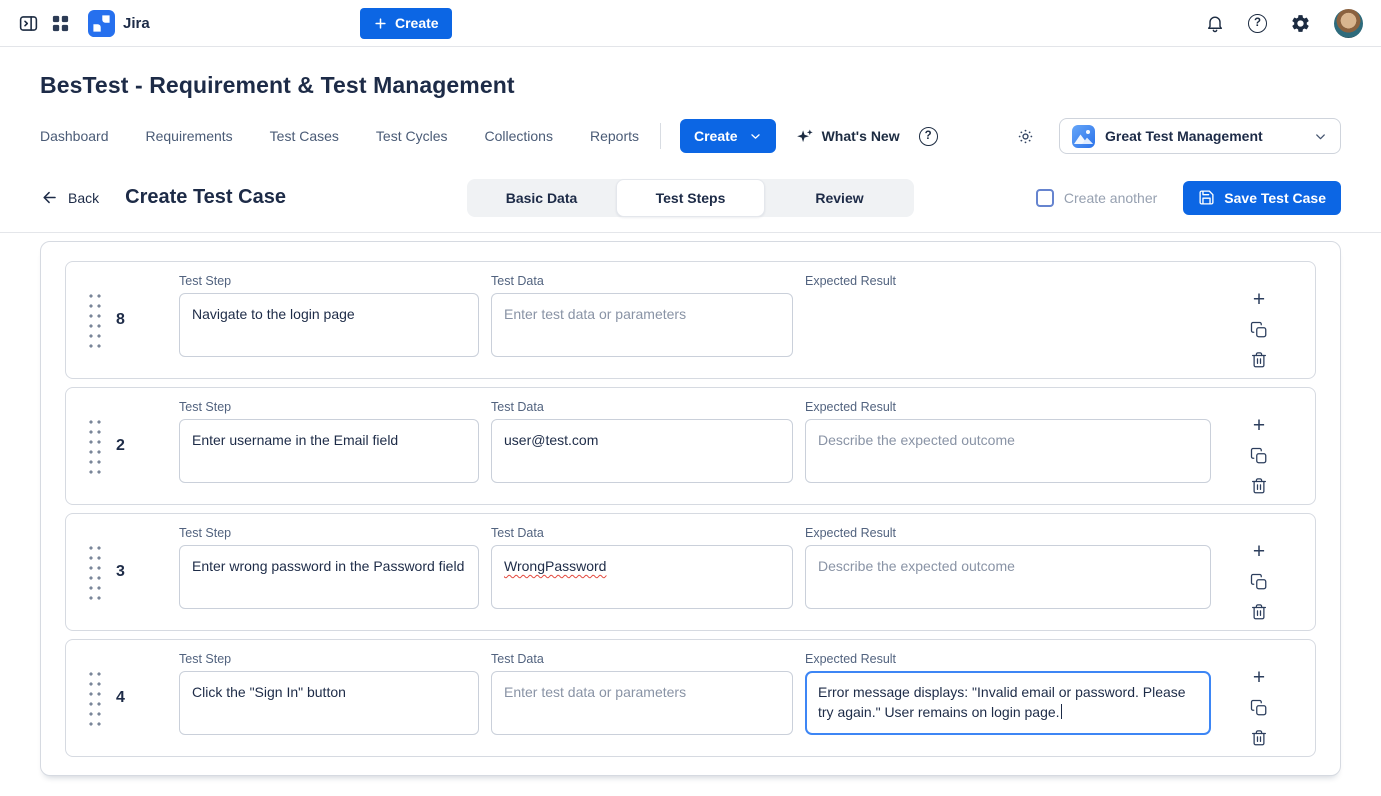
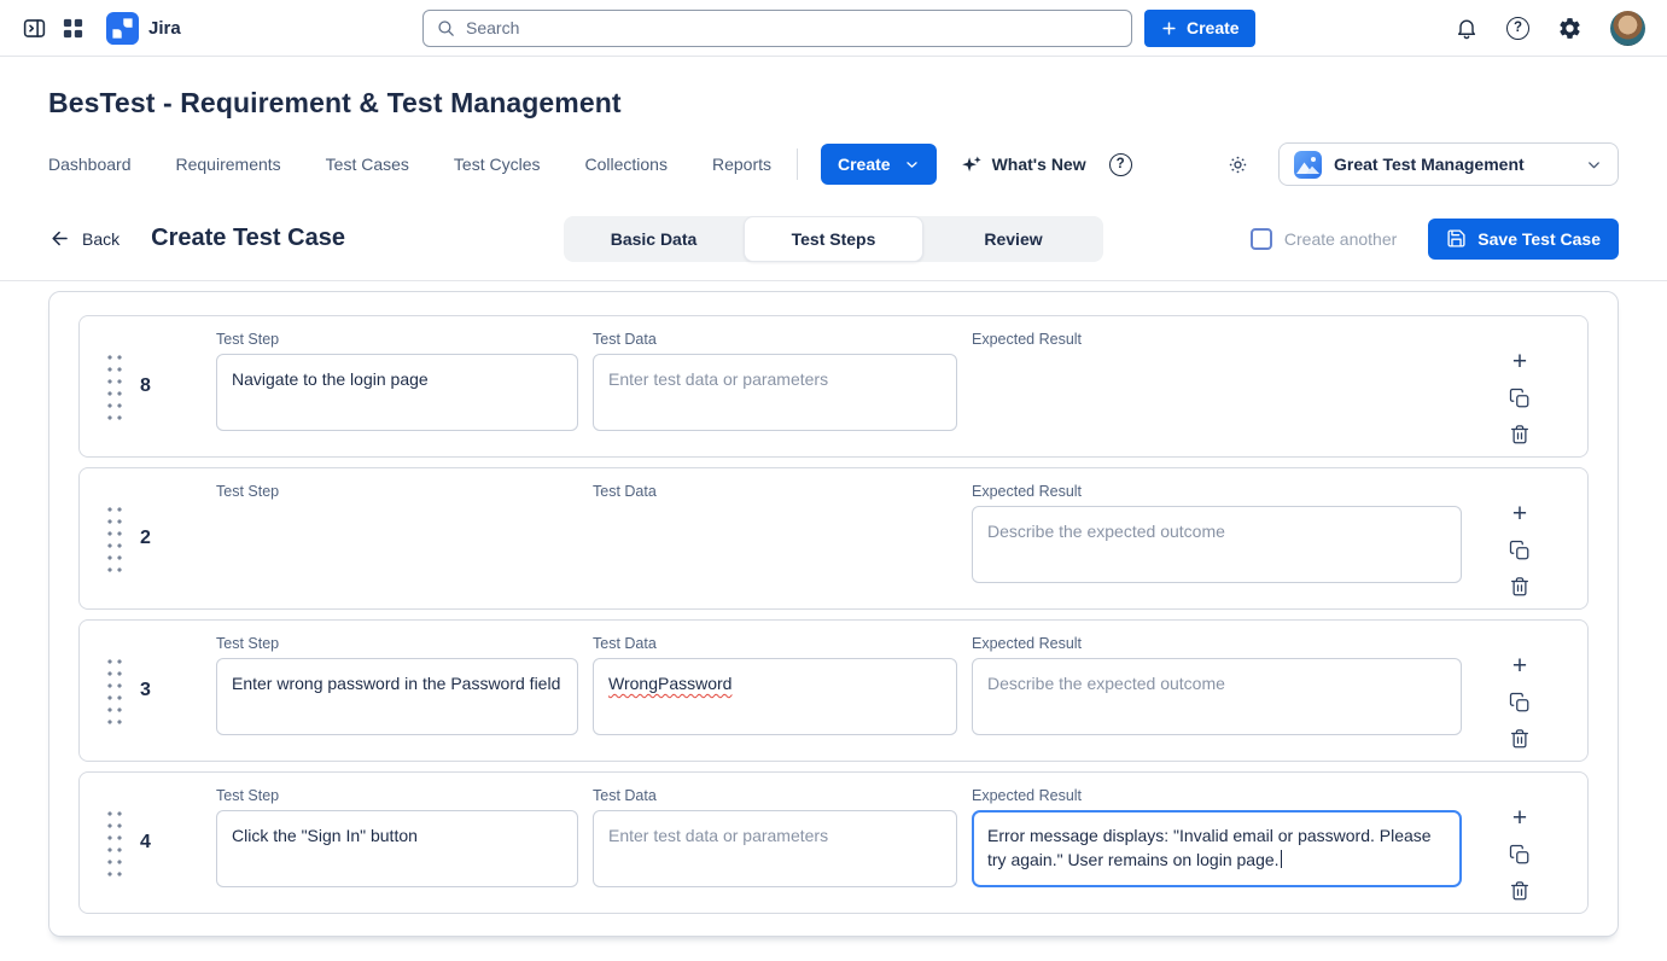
  Jira
+ Search
  Create
  ?
  BesTest - Requirement & Test Management
  Dashboard
  Requirements
  Test Cases
  Test Cycles
  Collections
  Reports
  Create
  What's New
  ?
  Great Test Management
  Back
  Create Test Case
  Basic Data
  Test Steps
  Review
  Create another
  Save Test Case
  8
  Test Step
  Navigate to the login page
  Test Data
  Enter test data or parameters
  Expected Result
  +
  2
  Test Step
- Enter username in the Email field
  Test Data
- user@test.com
  Expected Result
  Describe the expected outcome
  +
  3
  Test Step
  Enter wrong password in the Password field
  Test Data
  WrongPassword
  Expected Result
  Describe the expected outcome
  +
  4
  Test Step
  Click the "Sign In" button
  Test Data
  Enter test data or parameters
  Expected Result
  Error message displays: "Invalid email or password. Please try again." User remains on login page.
  +
